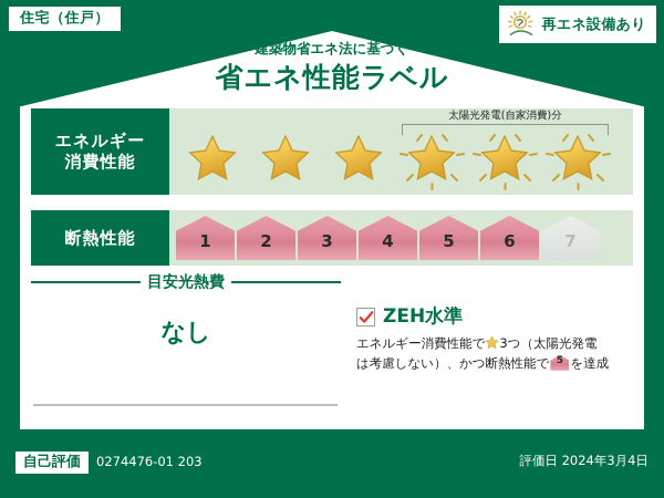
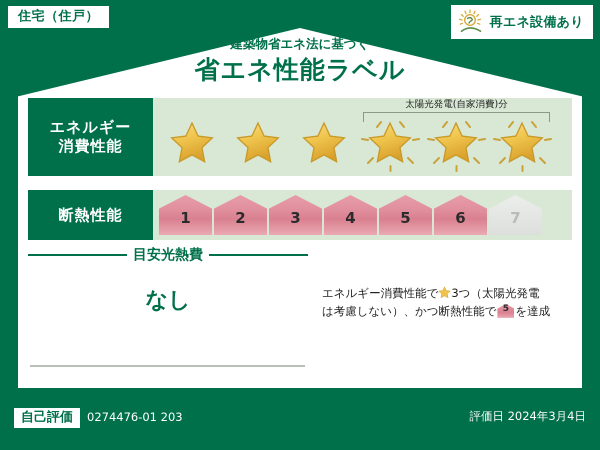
  住宅（住戸）
  再エネ設備あり
  建築物省エネ法に基づく
  省エネ性能ラベル
  エネルギー
  消費性能
  太陽光発電(自家消費)分
  断熱性能
  1
  2
  3
  4
  5
  6
  7
  目安光熱費
  なし
- ZEH水準
  エネルギー消費性能で 3つ（太陽光発電
  は考慮しない）、かつ断熱性能で
  5
  を達成
  自己評価
  0274476-01 203
  評価日 2024年3月4日
